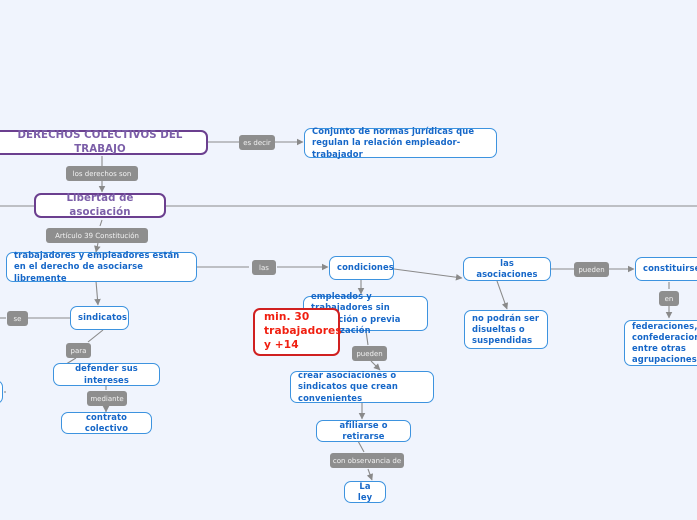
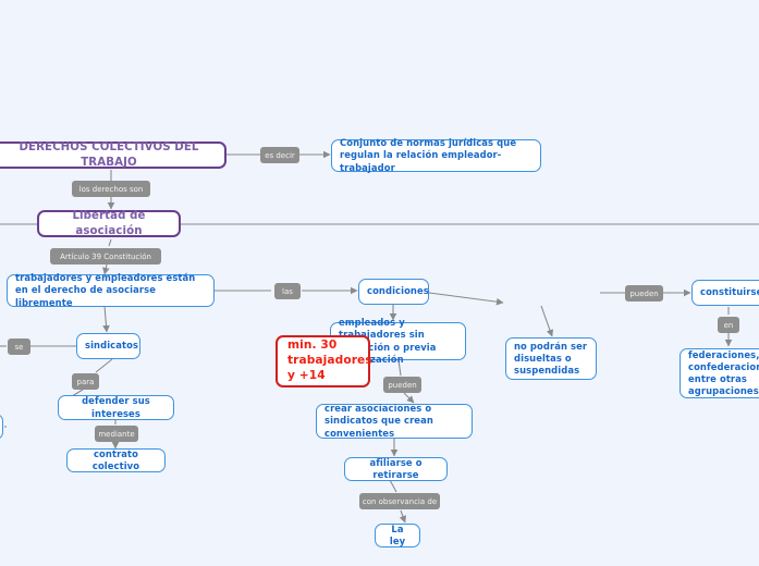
  DERECHOS COLECTIVOS DEL TRABAJO
  Conjunto de normas jurídicas que regulan la relación empleador-trabajador
  Libertad de asociación
  trabajadores y empleadores están en el derecho de asociarse libremente
  sindicatos
  defender sus intereses
  contrato colectivo
  condiciones
  min. 30 trabajadores y +14
  crear asociaciones o sindicatos que crean convenientes
  afiliarse o retirarse
  La ley
- las asociaciones
  no podrán ser disueltas o suspendidas
  constituirs
  federaciones, confederacio entre otras agrupaciones
  es decir
  los derechos son
  Artículo 39 Constitución
  se
  para
  mediante
  las
  pueden
  con observancia de
  pueden
  en
